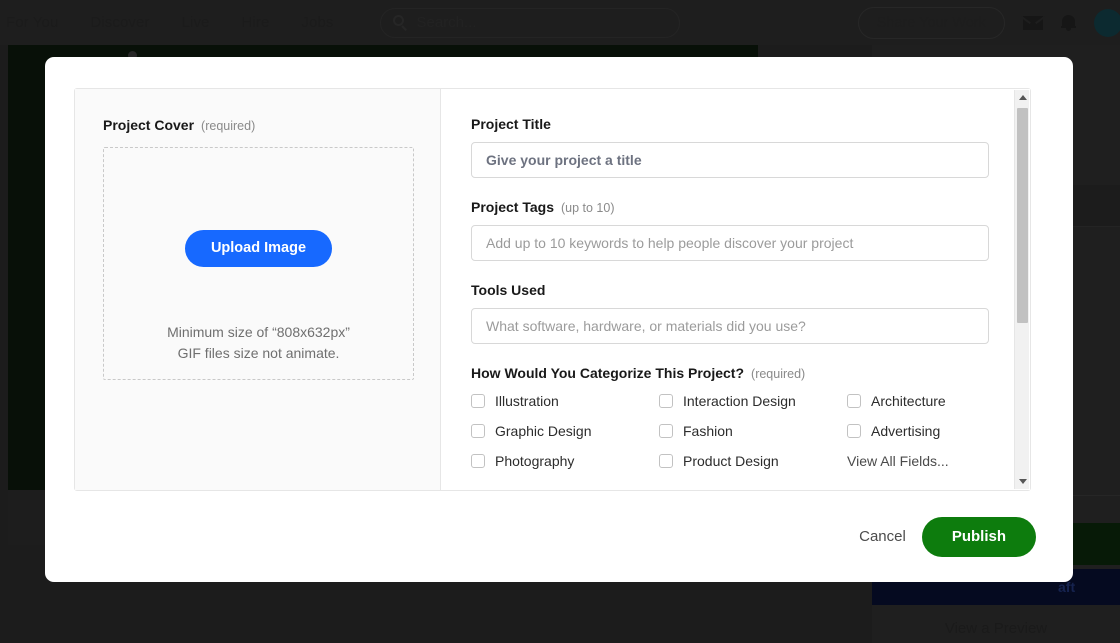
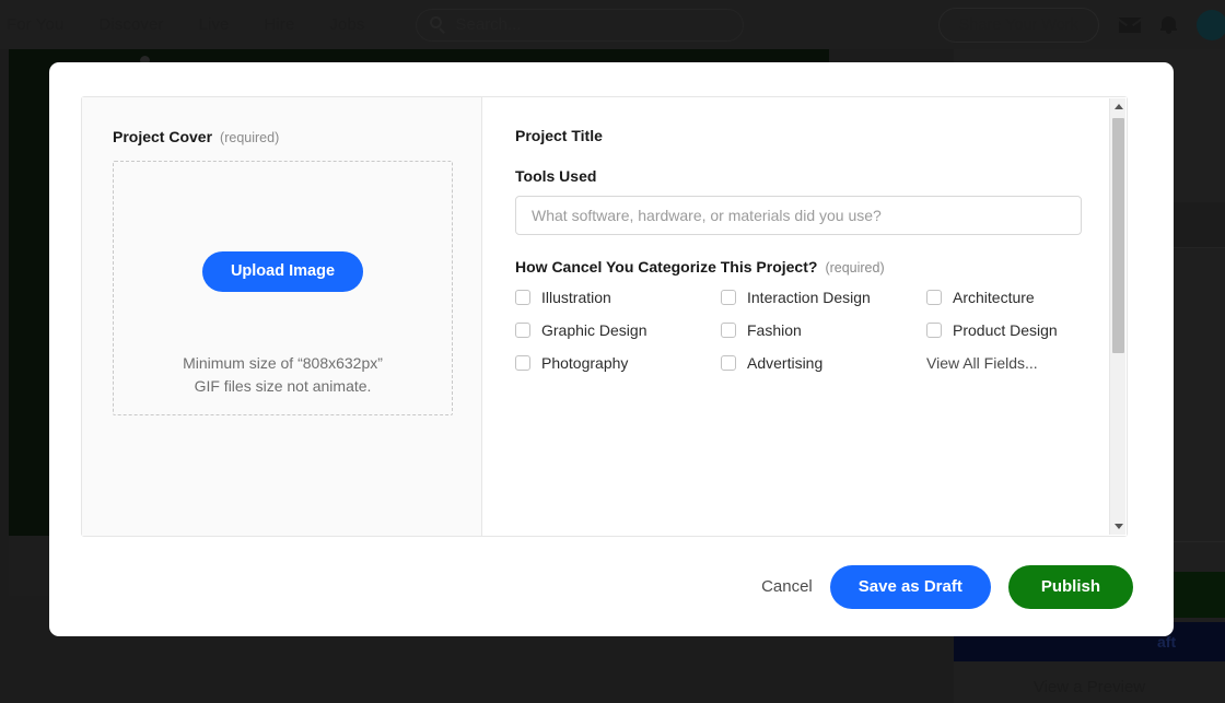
  aft
  Project Cover
  (required)
  Upload Image
  Minimum size of “808x632px”
  GIF files size not animate.
  Project Title
- Give your project a title
- Project Tags
- (up to 10)
- Add up to 10 keywords to help people discover your project
  Tools Used
  What software, hardware, or materials did you use?
- How Would You Categorize This Project?
+ How Cancel You Categorize This Project?
  (required)
  Illustration
  Interaction Design
  Architecture
  Graphic Design
  Fashion
- Advertising
+ Product Design
  Photography
- Product Design
+ Advertising
  View All Fields...
  Cancel
+ Save as Draft
  Publish
